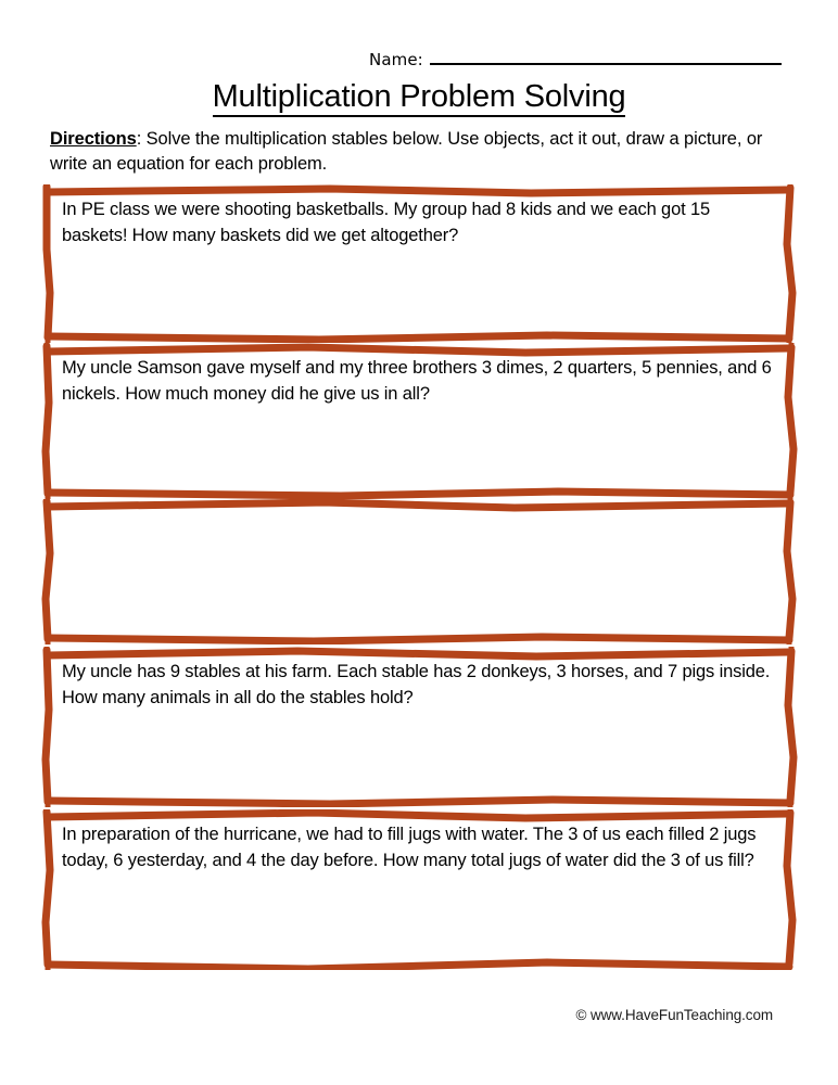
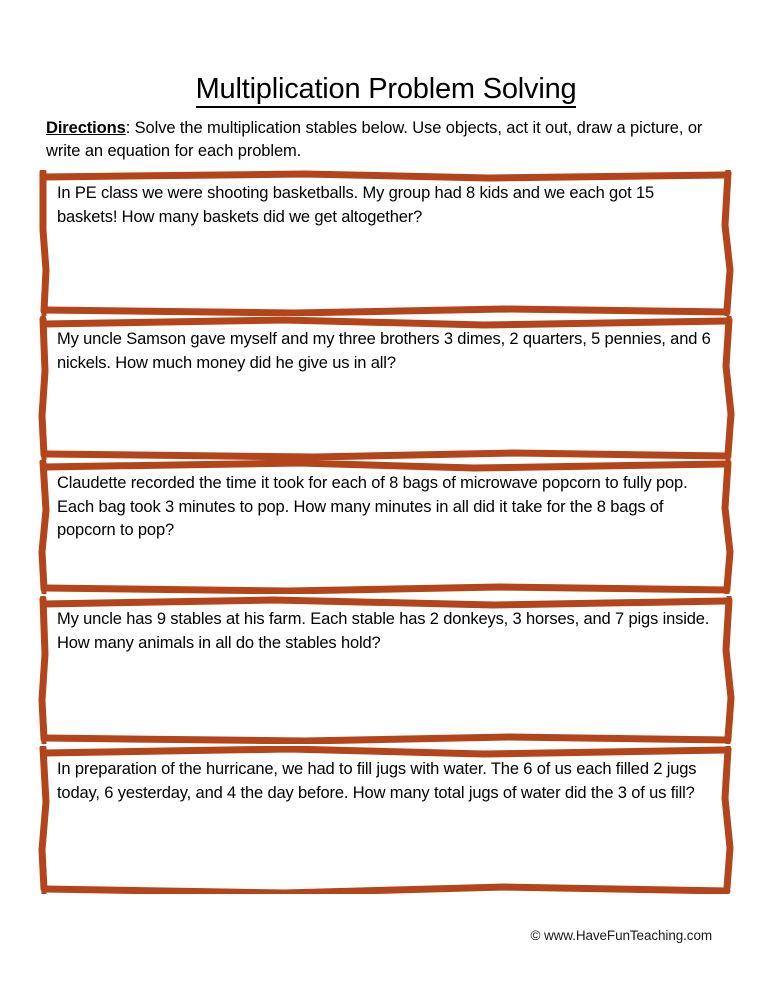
- Name:
  Multiplication Problem Solving
  Directions: Solve the multiplication stables below. Use objects, act it out, draw a picture, or write an equation for each problem.
  In PE class we were shooting basketballs. My group had 8 kids and we each got 15 baskets! How many baskets did we get altogether?
  My uncle Samson gave myself and my three brothers 3 dimes, 2 quarters, 5 pennies, and 6 nickels. How much money did he give us in all?
+ Claudette recorded the time it took for each of 8 bags of microwave popcorn to fully pop. Each bag took 3 minutes to pop. How many minutes in all did it take for the 8 bags of popcorn to pop?
  My uncle has 9 stables at his farm. Each stable has 2 donkeys, 3 horses, and 7 pigs inside. How many animals in all do the stables hold?
- In preparation of the hurricane, we had to fill jugs with water. The 3 of us each filled 2 jugs today, 6 yesterday, and 4 the day before. How many total jugs of water did the 3 of us fill?
+ In preparation of the hurricane, we had to fill jugs with water. The 6 of us each filled 2 jugs today, 6 yesterday, and 4 the day before. How many total jugs of water did the 3 of us fill?
  © www.HaveFunTeaching.com
